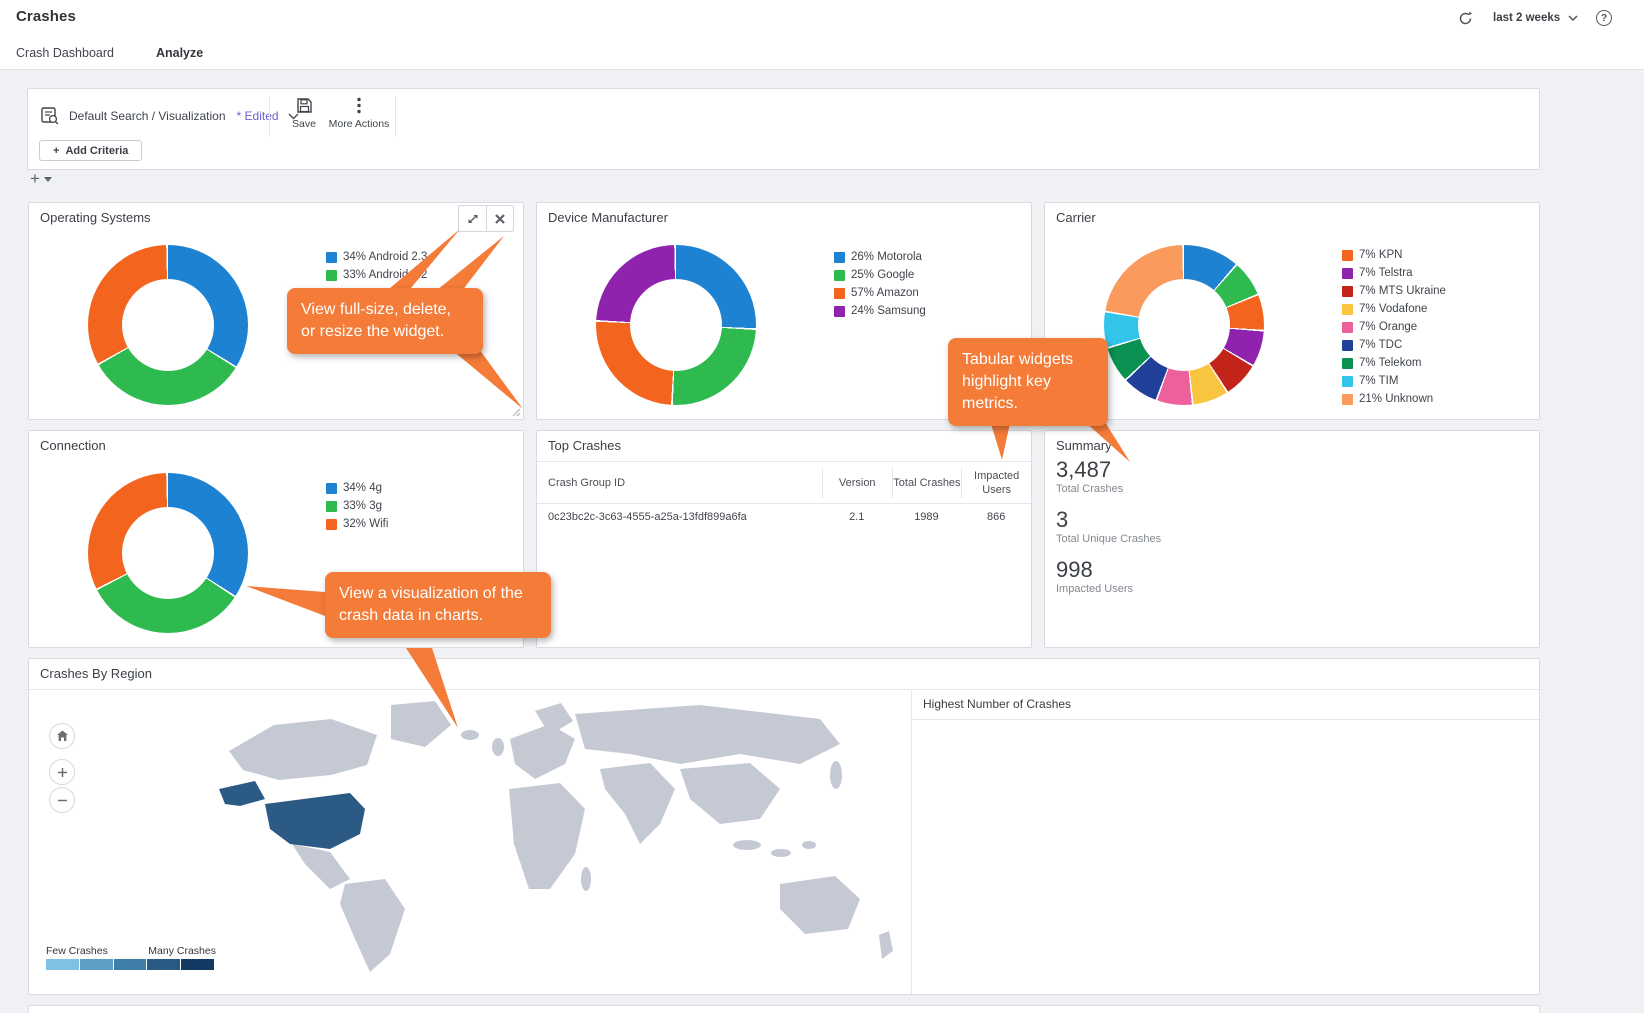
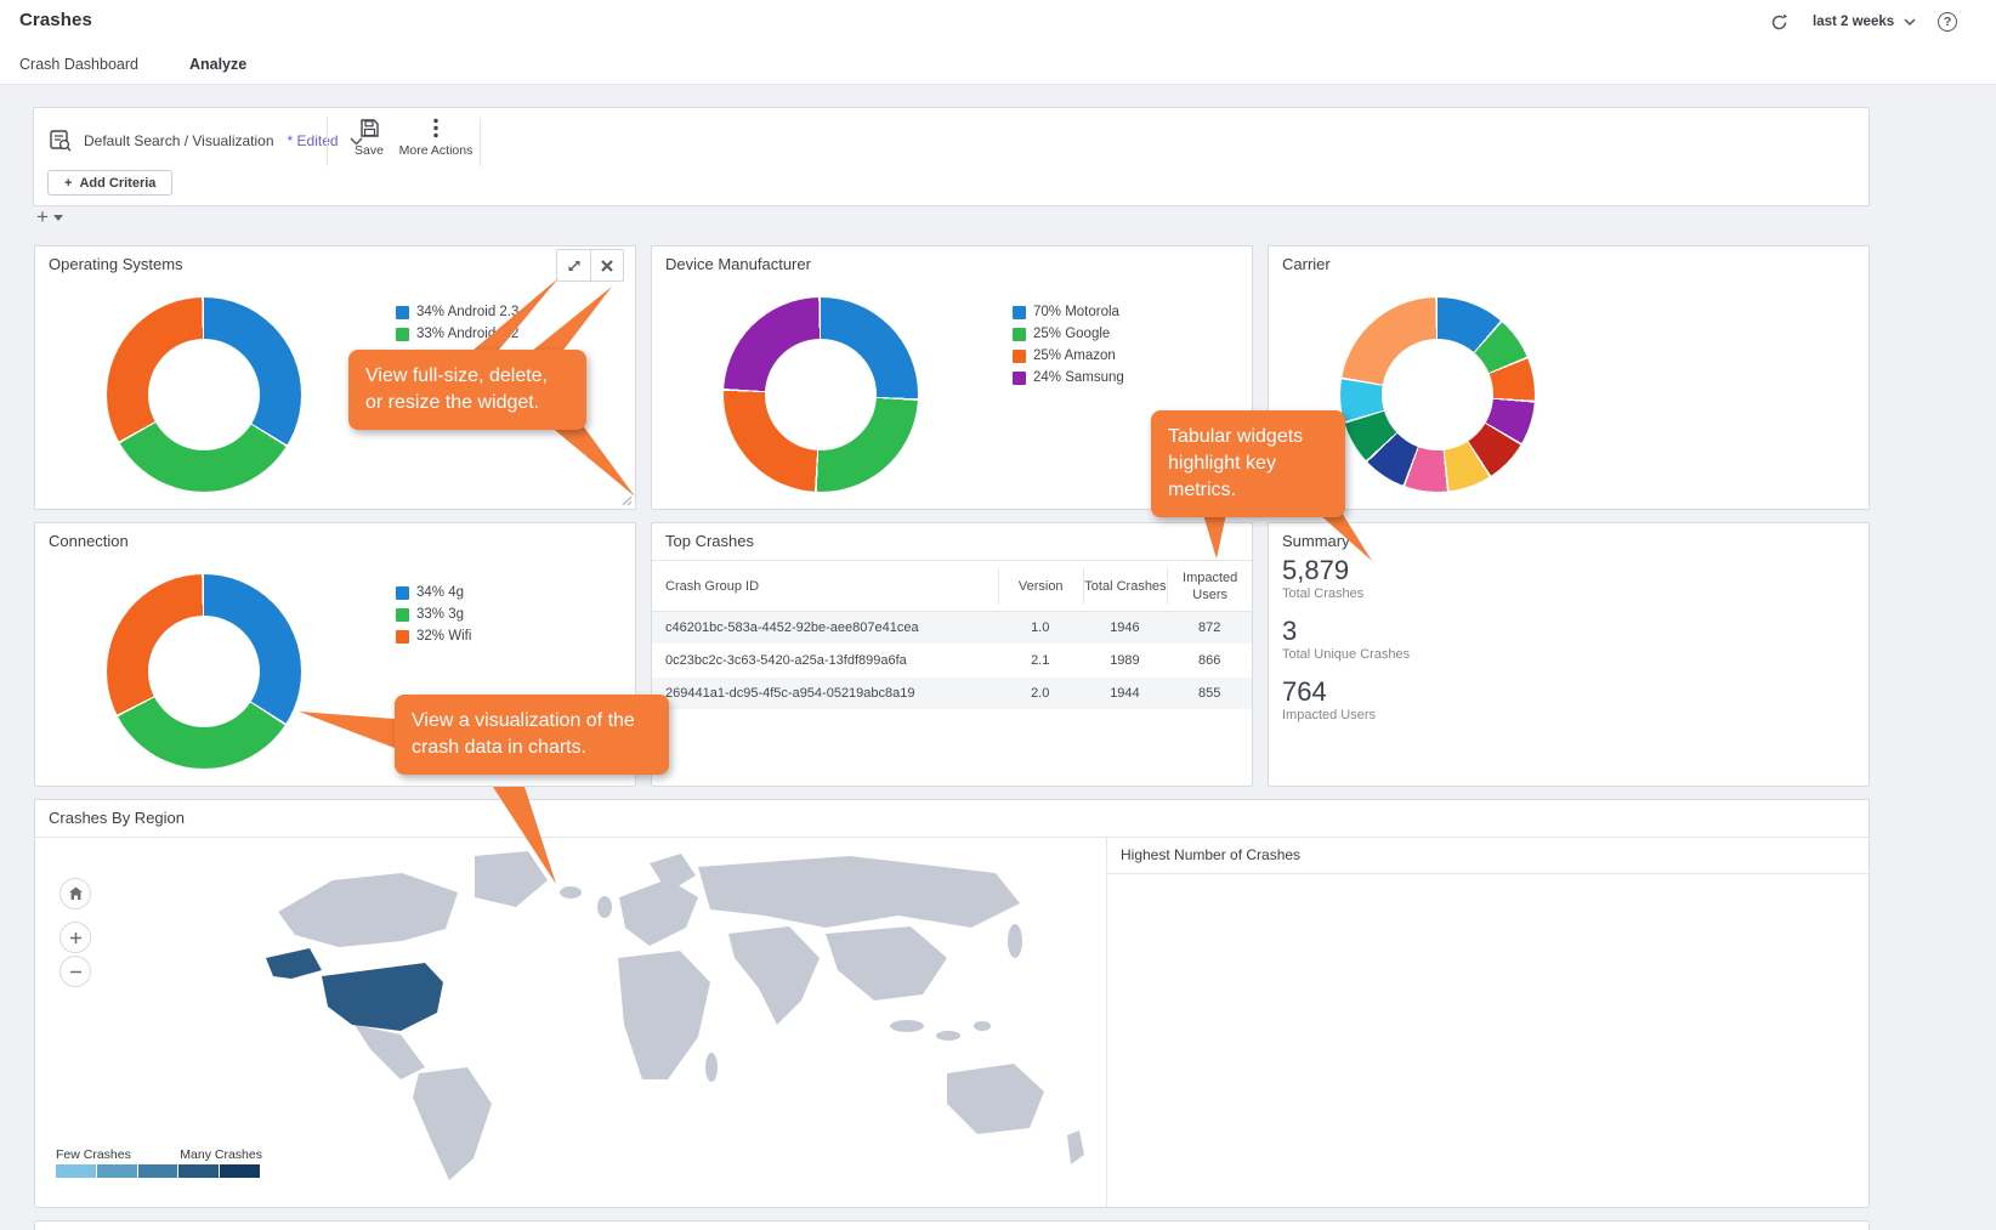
  Crashes
  last 2 weeks
  ?
  Crash Dashboard
  Analyze
  Default Search / Visualization
  * Editd
  Save
  More Actions
  +
  Add Criteria
  +
  Operating Systems
  34% Android 2.3
  33% Android2
  Device Manufacturer
- 26% Motorola
+ 70% Motorola
  25% Google
- 57% Amazon
+ 25% Amazon
  24% Samsung
  Carrier
- 7% KPN
- 7% Telstra
- 7% MTS Ukraine
- 7% Vodafone
- 7% Orange
- 7% TDC
- 7% Telekom
- 7% TIM
- 21% Unknown
  Connection
  34% 4g
  33% 3g
  32% Wifi
  Top Crashes
  Crash Group ID
  Version
  Total Crashes
  Impacted Users
+ c46201bc-583a-4452-92be-aee807e41cea
+ 1.0
+ 1946
+ 872
- 0c23bc2c-3c63-4555-a25a-13fdf899a6fa
+ 0c23bc2c-3c63-5420-a25a-13fdf899a6fa
  2.1
  1989
  866
+ 269441a1-dc95-4f5c-a954-05219abc8a19
+ 2.0
+ 1944
+ 855
  Summary
- 3,487
+ 5,879
  Total Crashes
  3
  Total Unique Crashes
- 998
+ 764
  Impacted Users
  Crashes By Region
  Few Crashes
  Many Crashes
  Highest Number of Crashes
  View full-size, delete, or resize the widget.
  Tabular widgets highlight key metrics.
  View a visualization of the crash data in charts.
